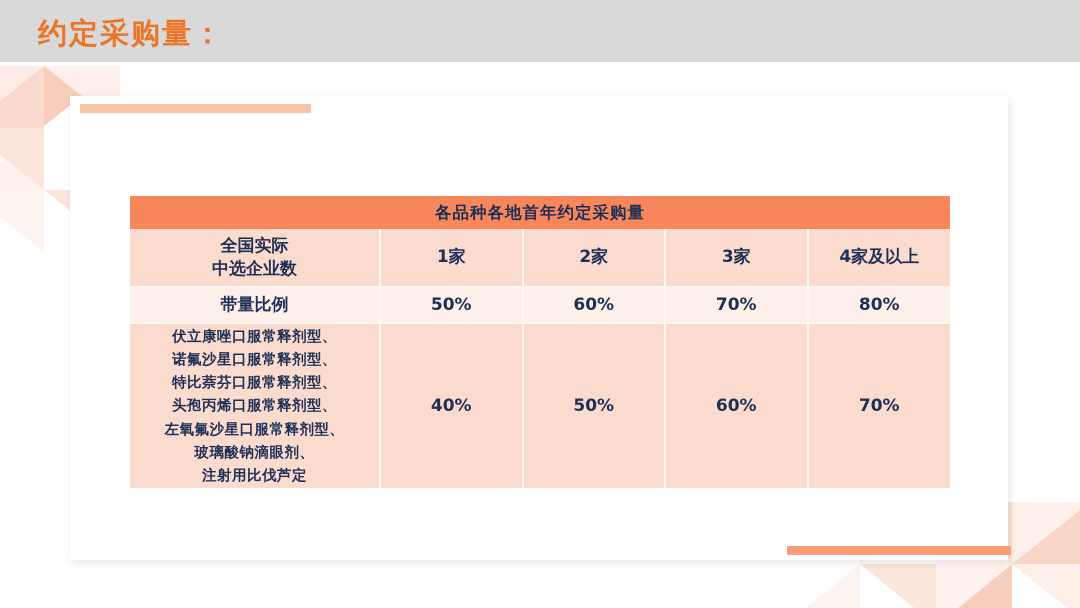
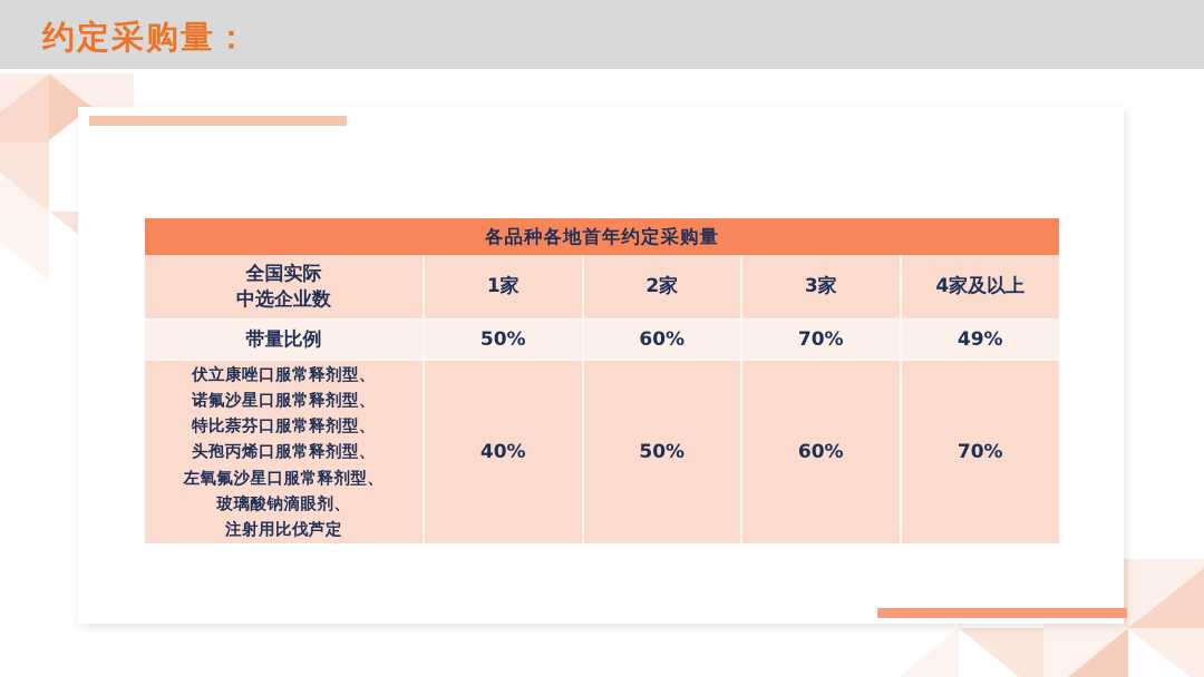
  约定采购量：
  各品种各地首年约定采购量
  全国实际 中选企业数	1家	2家	3家	4家及以上
- 带量比例	50%	60%	70%	80%
+ 带量比例	50%	60%	70%	49%
  伏立康唑口服常释剂型、 诺氟沙星口服常释剂型、 特比萘芬口服常释剂型、 头孢丙烯口服常释剂型、 左氧氟沙星口服常释剂型、 玻璃酸钠滴眼剂、 注射用比伐芦定	40%	50%	60%	70%
